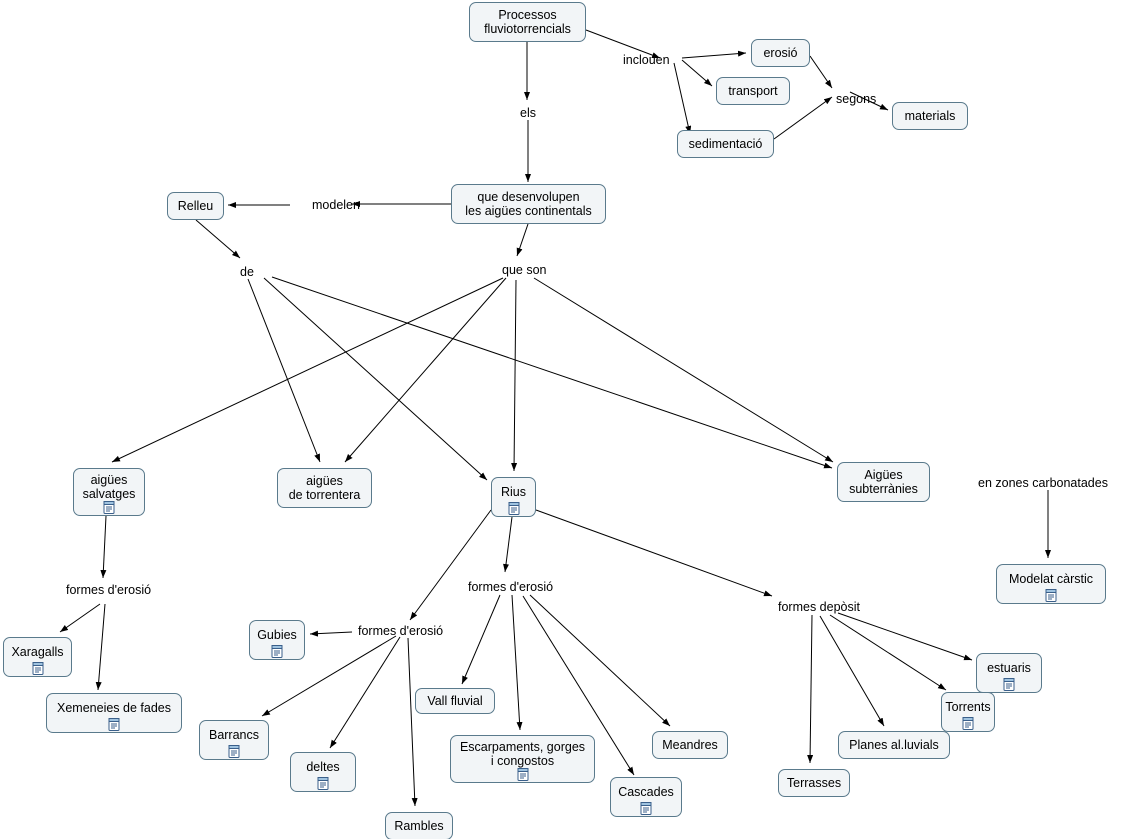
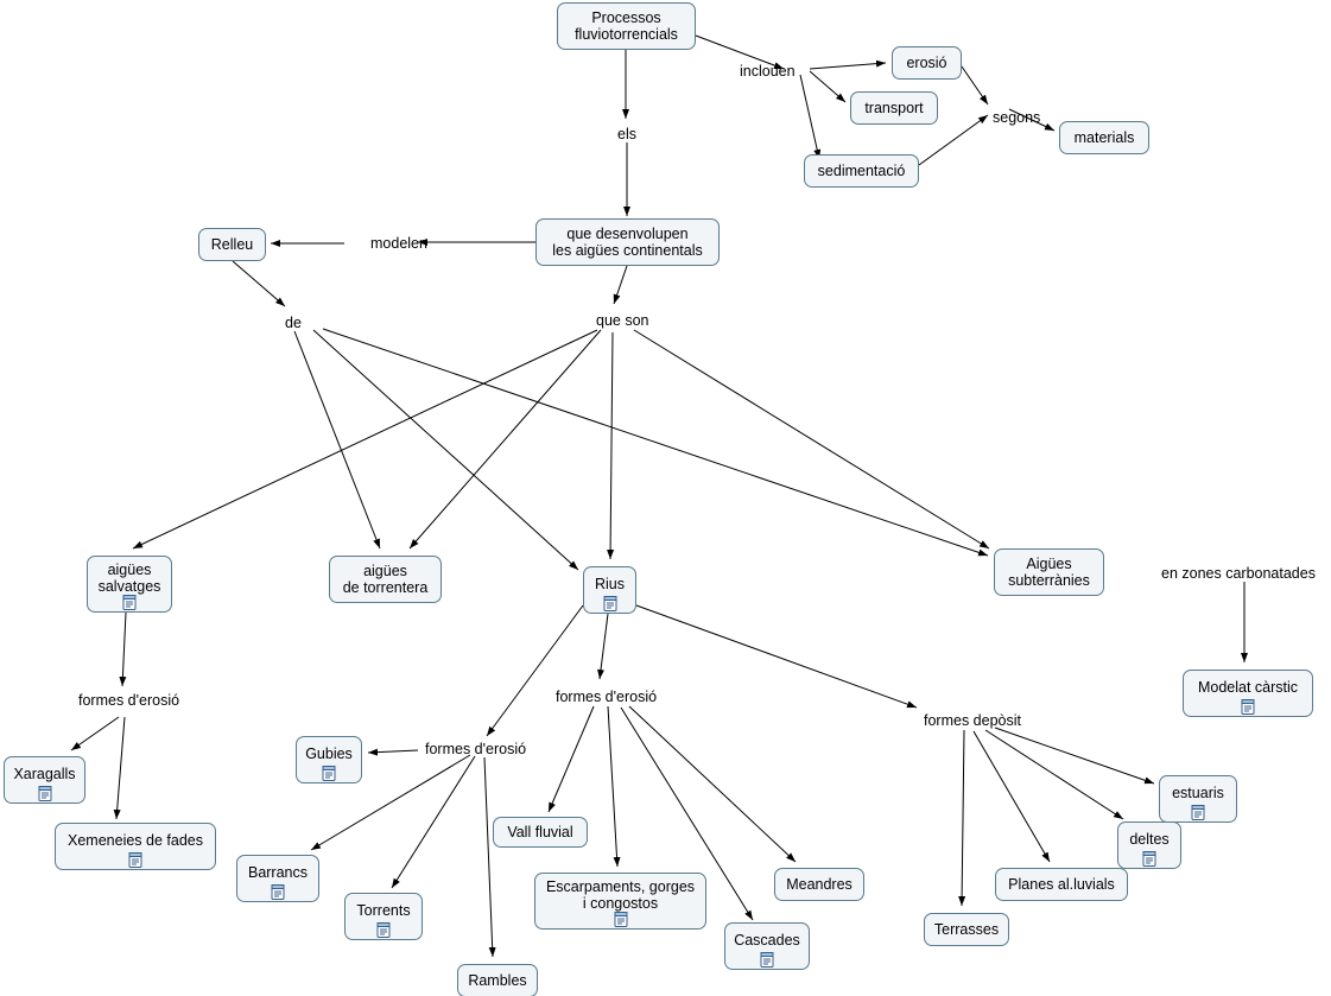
  Processos
  fluviotorrencials
  erosió
  transport
  sedimentació
  materials
  Relleu
  que desenvolupen
  les aigües continentals
  aigües
  salvatges
  aigües
  de torrentera
  Rius
  Aigües
  subterrànies
  Modelat càrstic
  Xaragalls
  Xemeneies de fades
  Gubies
  Barrancs
- deltes
+ Torrents
  Rambles
  Vall fluvial
  Escarpaments, gorges
  i congostos
  Cascades
  Meandres
  Terrasses
  Planes al.luvials
- Torrents
+ deltes
  estuaris
  inclouen
  segons
  els
  modelen
  de
  que son
  en zones carbonatades
  formes d'erosió
  formes d'erosió
  formes d'erosió
  formes depòsit
